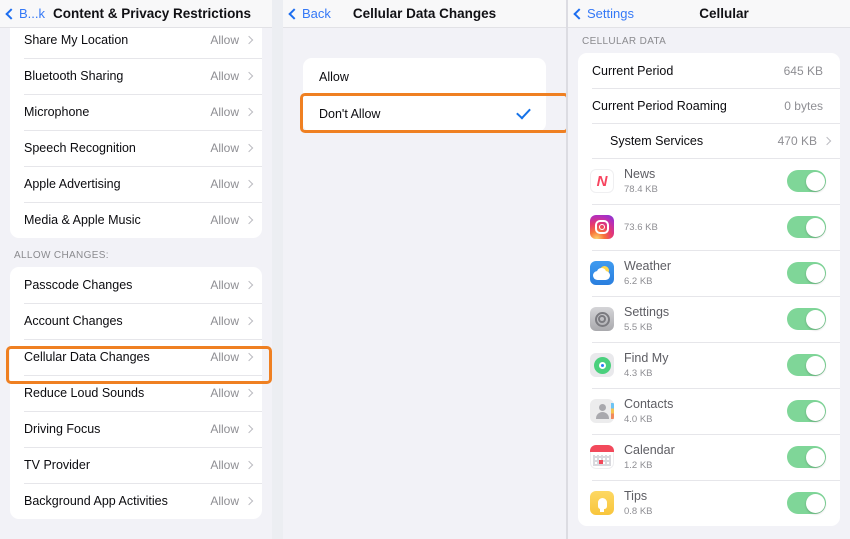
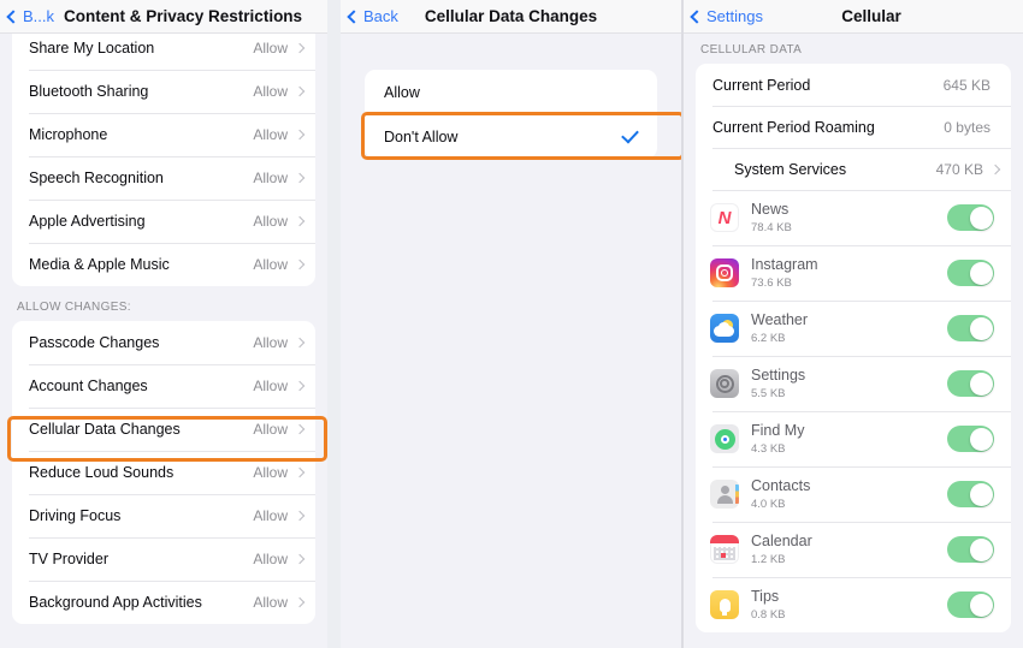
  B...k
  Content & Privacy Restrictions
  Share My Location
  Allow
  Bluetooth Sharing
  Allow
  Microphone
  Allow
  Speech Recognition
  Allow
  Apple Advertising
  Allow
  Media & Apple Music
  Allow
  ALLOW CHANGES:
  Passcode Changes
  Allow
  Account Changes
  Allow
  Cellular Data Changes
  Allow
  Reduce Loud Sounds
  Allow
  Driving Focus
  Allow
  TV Provider
  Allow
  Background App Activities
  Allow
  Back
  Cellular Data Changes
  Allow
  Don't Allow
  Settings
  Cellular
  CELLULAR DATA
  Current Period
  645 KB
  Current Period Roaming
  0 bytes
  System Services
  470 KB
  N
  News
  78.4 KB
+ Instagram
  73.6 KB
  Weather
  6.2 KB
  Settings
  5.5 KB
  Find My
  4.3 KB
  Contacts
  4.0 KB
  Calendar
  1.2 KB
  Tips
  0.8 KB
